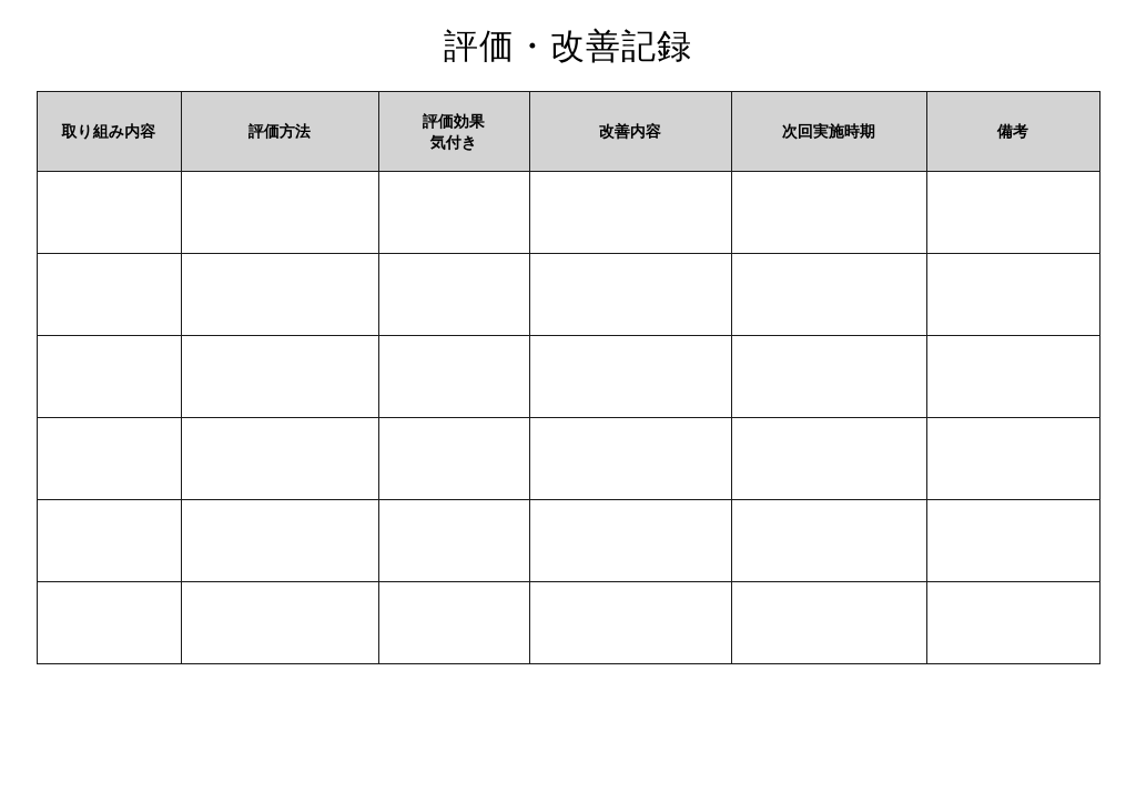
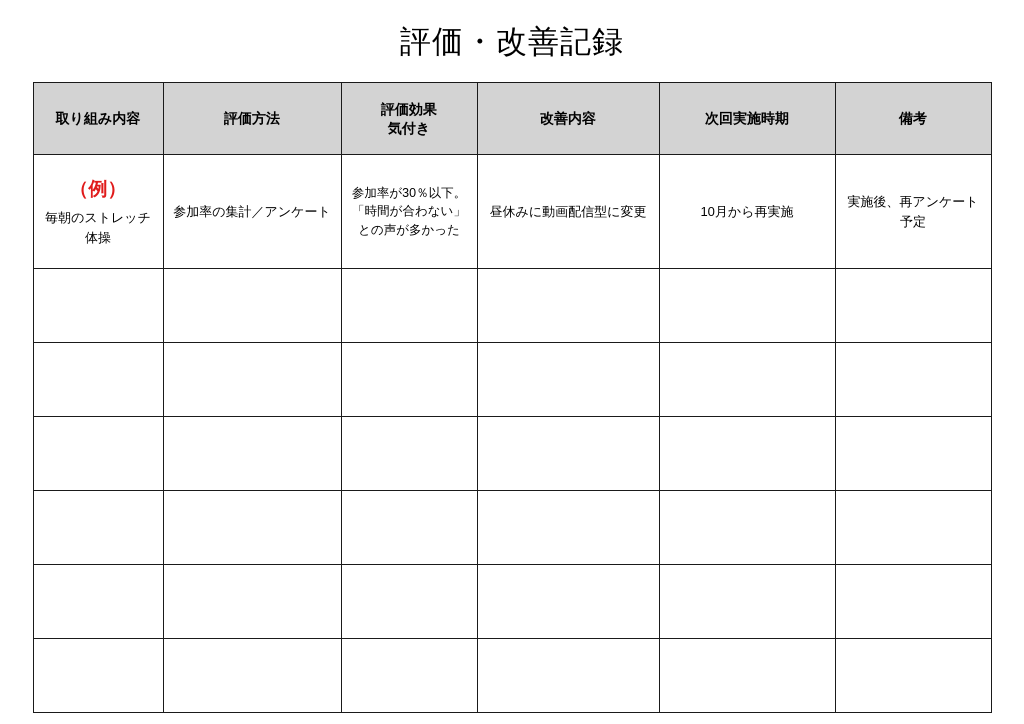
  評価・改善記録
  取り組み内容	評価方法	評価効果 気付き	改善内容	次回実施時期	備考
+ （例） 毎朝のストレッチ体操	参加率の集計／アンケート	参加率が30％以下。「時間が合わない」との声が多かった	昼休みに動画配信型に変更	10月から再実施	実施後、再アンケート予定
